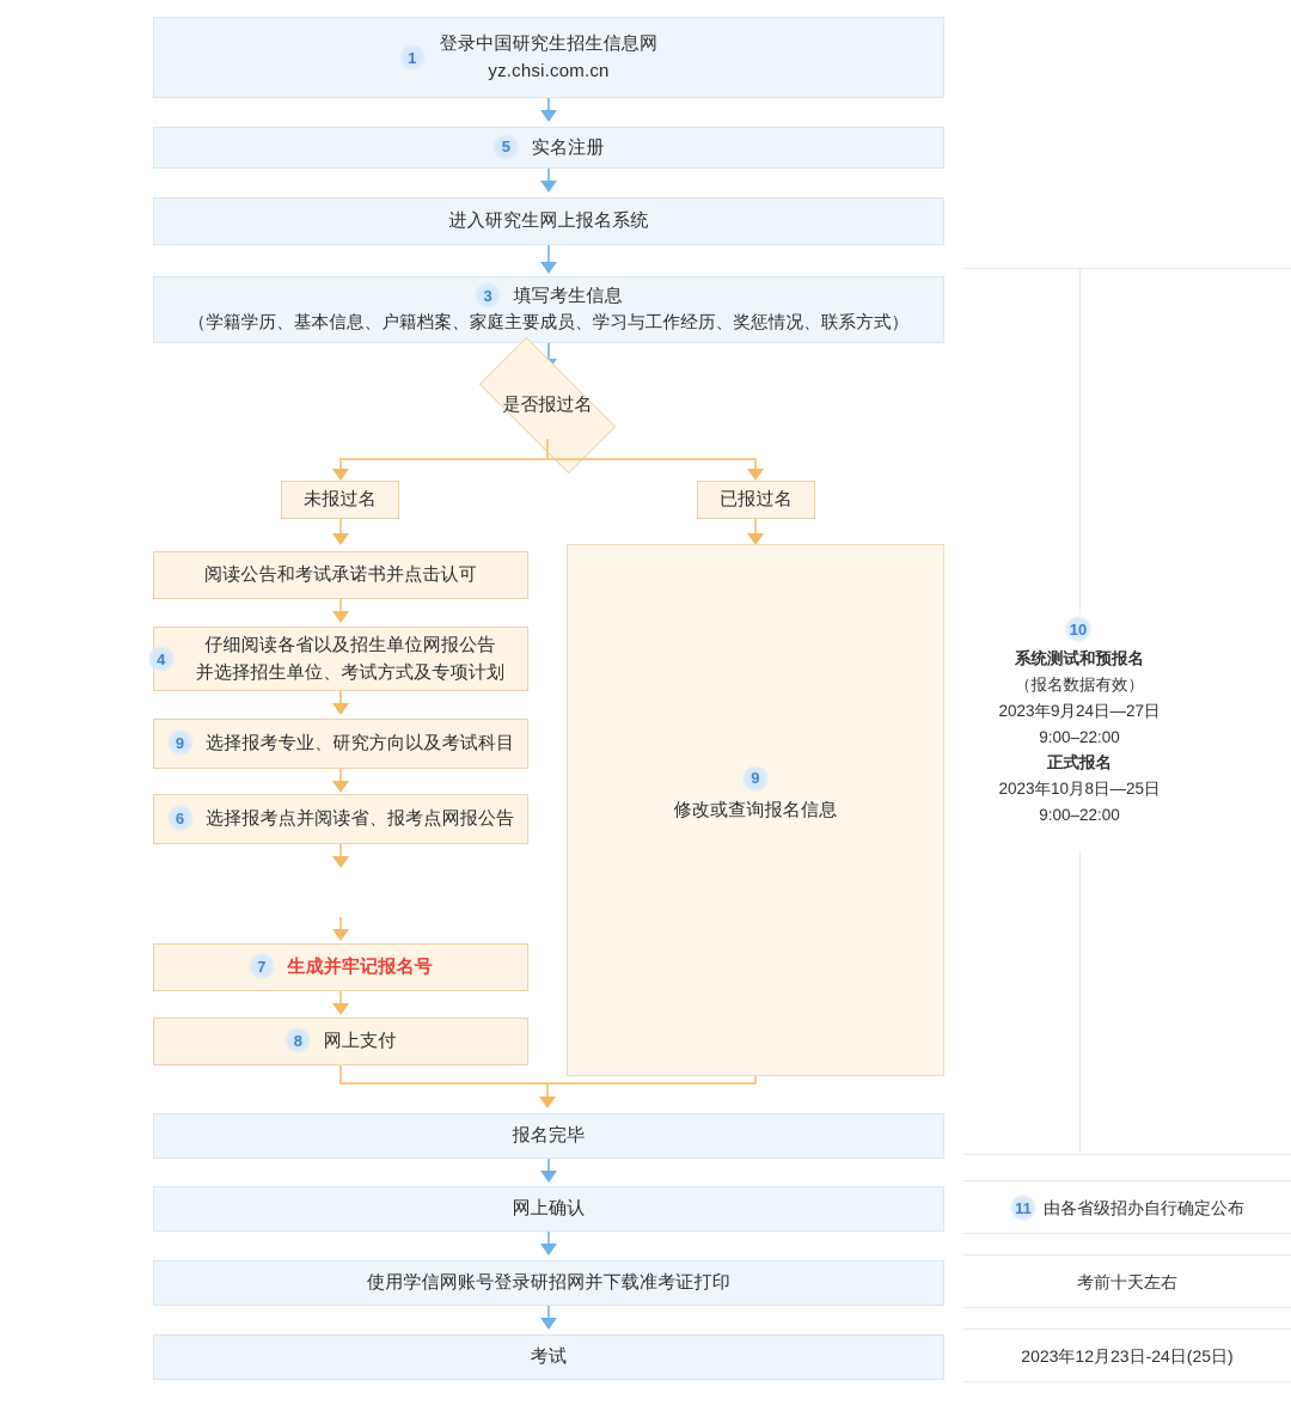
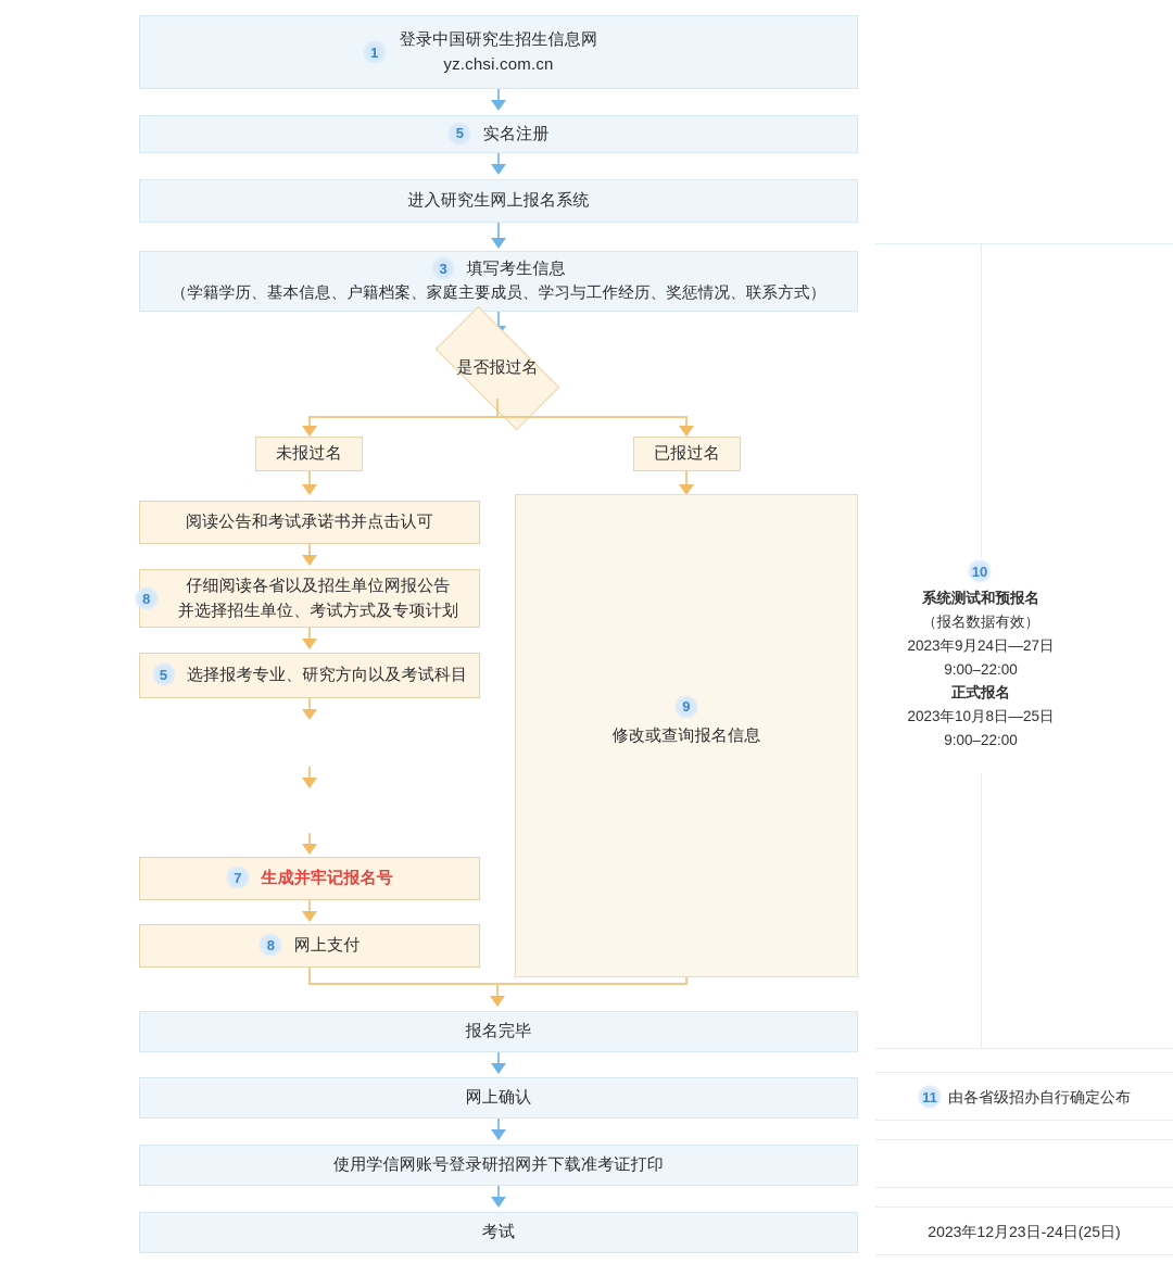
  1
  登录中国研究生招生信息网
  yz.chsi.com.cn
  5 实名注册
  进入研究生网上报名系统
  3 填写考生信息
  （学籍学历、基本信息、户籍档案、家庭主要成员、学习与工作经历、奖惩情况、联系方式）
  是否报过名
  未报过名
  已报过名
  阅读公告和考试承诺书并点击认可
- 4
+ 8
  仔细阅读各省以及招生单位网报公告
  并选择招生单位、考试方式及专项计划
- 9 选择报考专业、研究方向以及考试科目
+ 5 选择报考专业、研究方向以及考试科目
- 6 选择报考点并阅读省、报考点网报公告
  7 生成并牢记报名号
  8 网上支付
  9
  修改或查询报名信息
  报名完毕
  网上确认
  使用学信网账号登录研招网并下载准考证打印
  考试
  10
  系统测试和预报名
  （报名数据有效）
  2023年9月24日—27日
  9:00–22:00
  正式报名
  2023年10月8日—25日
  9:00–22:00
  11
  由各省级招办自行确定公布
- 考前十天左右
  2023年12月23日-24日(25日)
